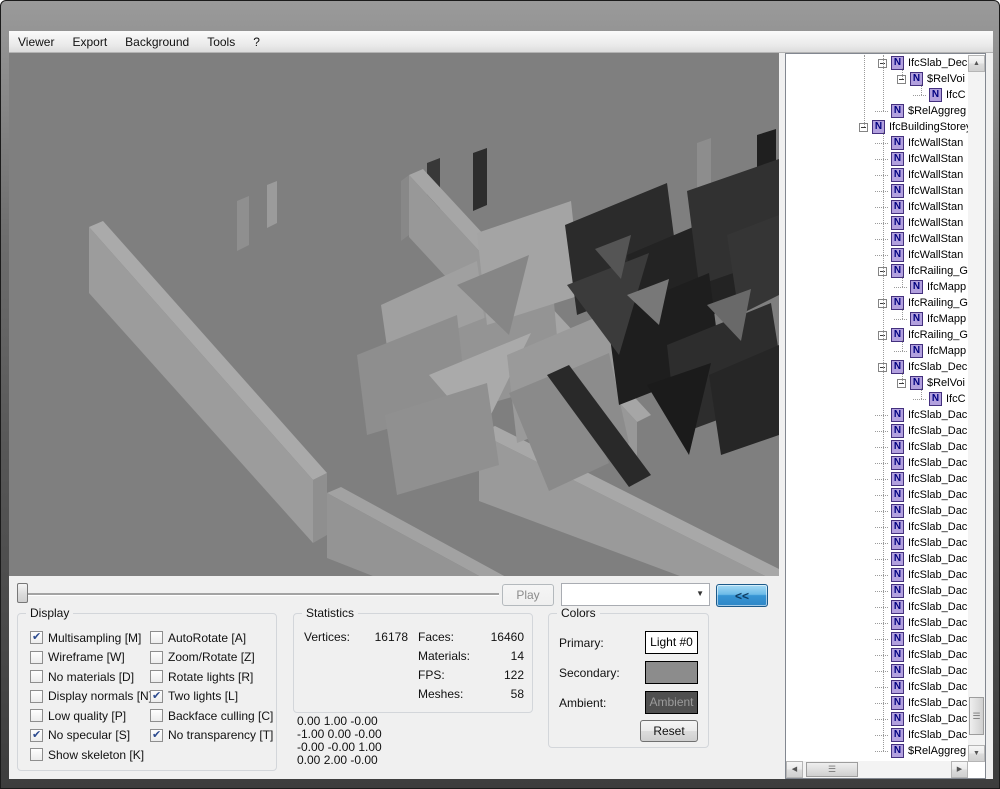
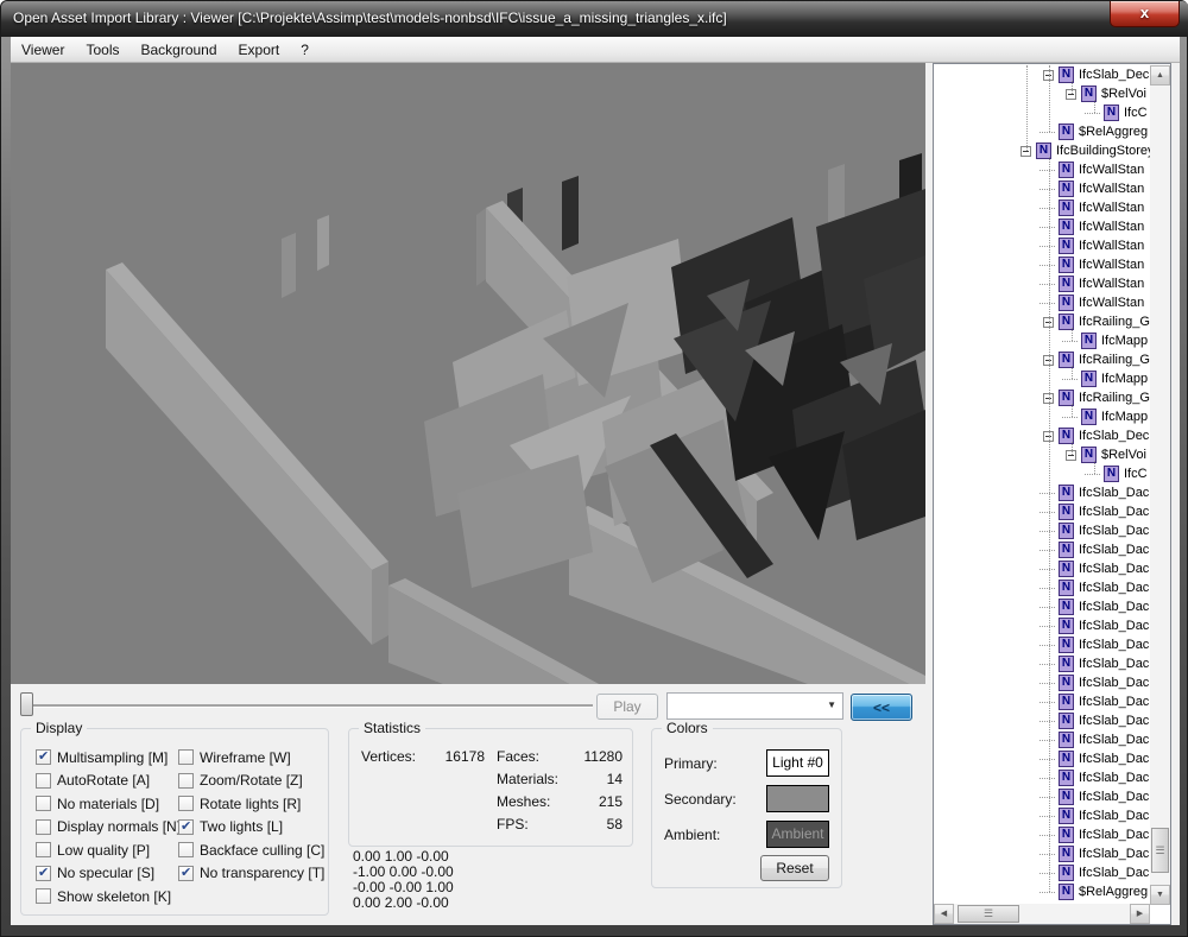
+ Open Asset Import Library : Viewer [C:\Projekte\Assimp\test\models-nonbsd\IFC\issue_a_missing_triangles_x.ifc]
+ x
  Viewer
- Export
+ Tools
  Background
- Tools
+ Export
  ?
  Play
  ▼
  <<
  Display
  Multisampling [M]
- Wireframe [W]
+ AutoRotate [A]
  No materials [D]
  Display normals [N
  Low quality [P]
  No specular [S]
  Show skeleton [K]
- AutoRotate [A]
+ Wireframe [W]
  Zoom/Rotate [Z]
  Rotate lights [R]
  Two lights [L]
  Backface culling [C]
  No transparency [T]
  Statistics
  Vertices:
  16178
  Faces:
- 16460
+ 11280
  Materials:
  14
- FPS:
+ Meshes:
- 122
+ 215
- Meshes:
+ FPS:
  58
  0.00 1.00 -0.00
  -1.00 0.00 -0.00
  -0.00 -0.00 1.00
  0.00 2.00 -0.00
  Colors
  Primary:
  Secondary:
  Ambient:
  Light #0
  Ambient
  Reset
  N
  IfcSlab_Dec
  N
  $RelVoi
  N
  IfcC
  N
  $RelAggreg
  N
  IfcBuildingStore
  N
  IfcWallStan
  N
  IfcWallStan
  N
  IfcWallStan
  N
  IfcWallStan
  N
  IfcWallStan
  N
  IfcWallStan
  N
  IfcWallStan
  N
  IfcWallStan
  N
  IfcRailing_G
  N
  IfcMapp
  N
  IfcRailing_G
  N
  IfcMapp
  N
  IfcRailing_G
  N
  IfcMapp
  N
  IfcSlab_Dec
  N
  $RelVoi
  N
  IfcC
  N
  IfcSlab_Dac
  N
  IfcSlab_Dac
  N
  IfcSlab_Dac
  N
  IfcSlab_Dac
  N
  IfcSlab_Dac
  N
  IfcSlab_Dac
  N
  IfcSlab_Dac
  N
  IfcSlab_Dac
  N
  IfcSlab_Dac
  N
  IfcSlab_Dac
  N
  IfcSlab_Dac
  N
  IfcSlab_Dac
  N
  IfcSlab_Dac
  N
  IfcSlab_Dac
  N
  IfcSlab_Dac
  N
  IfcSlab_Dac
  N
  IfcSlab_Dac
  N
  IfcSlab_Dac
  N
  IfcSlab_Dac
  N
  IfcSlab_Dac
  N
  IfcSlab_Dac
  N
  $RelAggreg
  ☰
  ☰
